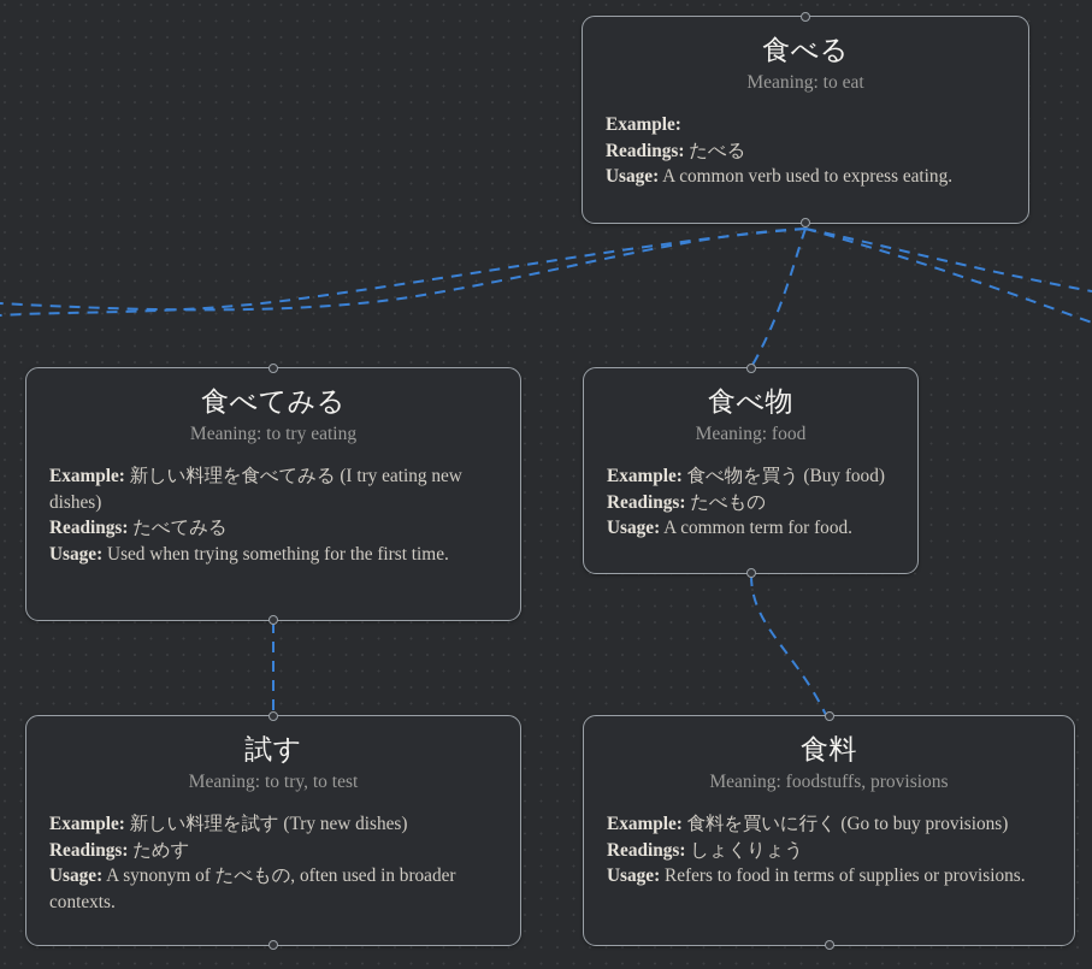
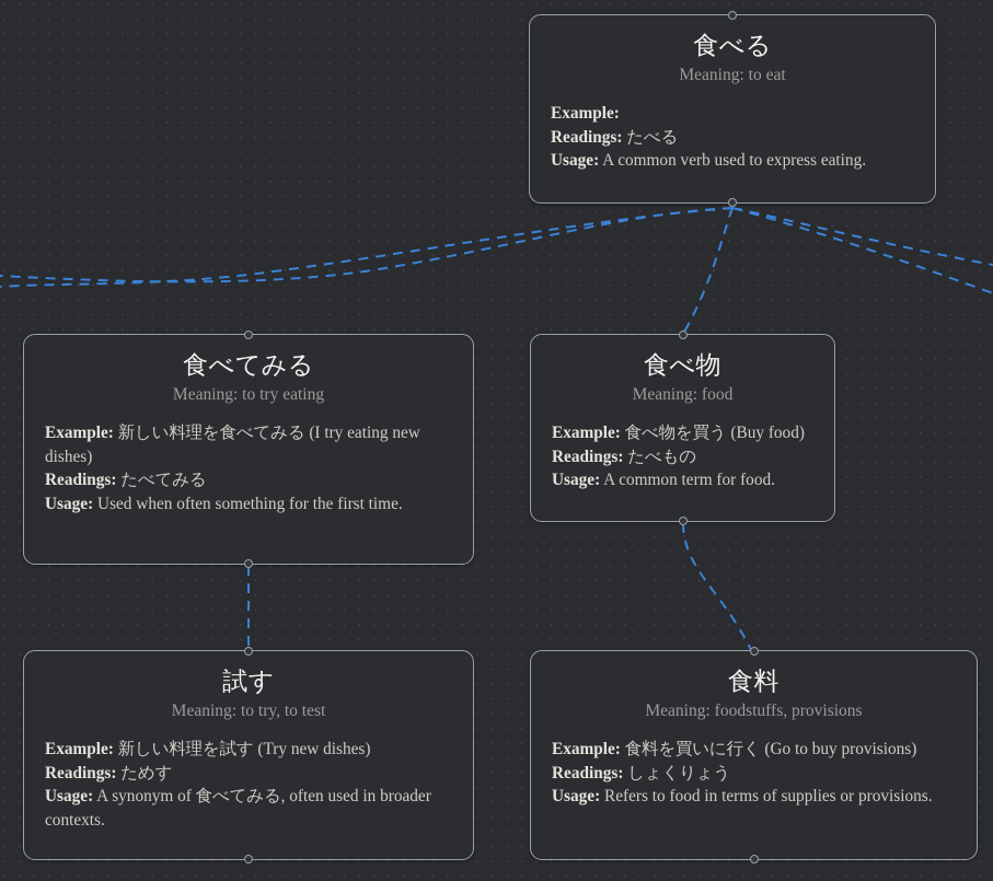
  食べる
  Meaning: to eat
  Example:
  Readings: たべる
  Usage: A common verb used to express eating.
  食べてみる
  Meaning: to try eating
  Example: 新しい料理を食べてみる (I try eating new dishes)
  Readings: たべてみる
- Usage: Used when trying something for the first time.
+ Usage: Used when often something for the first time.
  食べ物
  Meaning: food
  Example: 食べ物を買う (Buy food)
  Readings: たべもの
  Usage: A common term for food.
  試す
  Meaning: to try, to test
  Example: 新しい料理を試す (Try new dishes)
  Readings: ためす
- Usage: A synonym of たべもの, often used in broader contexts.
+ Usage: A synonym of 食べてみる, often used in broader contexts.
  食料
  Meaning: foodstuffs, provisions
  Example: 食料を買いに行く (Go to buy provisions)
  Readings: しょくりょう
  Usage: Refers to food in terms of supplies or provisions.
